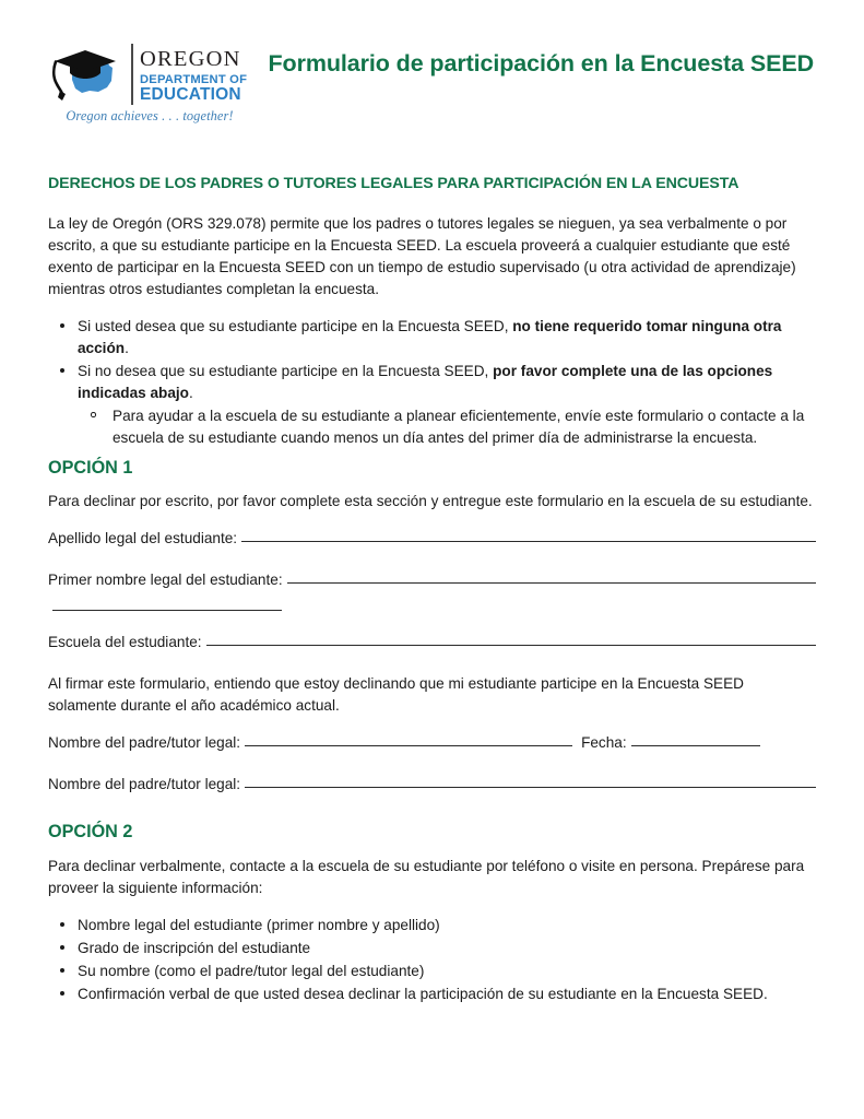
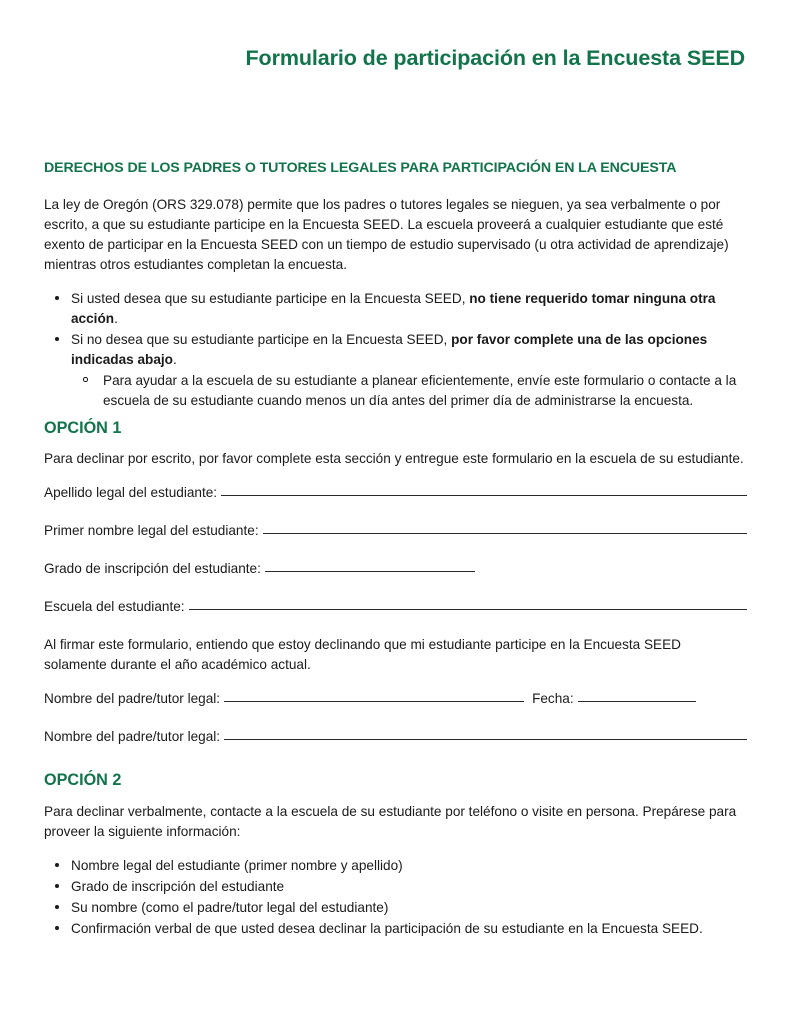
- OREGON
- DEPARTMENT OF
- EDUCATION
- Oregon achieves . . . together!
  Formulario de participación en la Encuesta SEED
  DERECHOS DE LOS PADRES O TUTORES LEGALES PARA PARTICIPACIÓN EN LA ENCUESTA
  La ley de Oregón (ORS 329.078) permite que los padres o tutores legales se nieguen, ya sea verbalmente o por escrito, a que su estudiante participe en la Encuesta SEED. La escuela proveerá a cualquier estudiante que esté exento de participar en la Encuesta SEED con un tiempo de estudio supervisado (u otra actividad de aprendizaje) mientras otros estudiantes completan la encuesta.
  Si usted desea que su estudiante participe en la Encuesta SEED, no tiene requerido tomar ninguna otra acción.
  Si no desea que su estudiante participe en la Encuesta SEED, por favor complete una de las opciones indicadas abajo.
  Para ayudar a la escuela de su estudiante a planear eficientemente, envíe este formulario o contacte a la escuela de su estudiante cuando menos un día antes del primer día de administrarse la encuesta.
  OPCIÓN 1
  Para declinar por escrito, por favor complete esta sección y entregue este formulario en la escuela de su estudiante.
  Apellido legal del estudiante:
  Primer nombre legal del estudiante:
+ Grado de inscripción del estudiante:
  Escuela del estudiante:
  Al firmar este formulario, entiendo que estoy declinando que mi estudiante participe en la Encuesta SEED solamente durante el año académico actual.
  Nombre del padre/tutor legal:
  Fecha:
  Nombre del padre/tutor legal:
  OPCIÓN 2
  Para declinar verbalmente, contacte a la escuela de su estudiante por teléfono o visite en persona. Prepárese para proveer la siguiente información:
  Nombre legal del estudiante (primer nombre y apellido)
  Grado de inscripción del estudiante
  Su nombre (como el padre/tutor legal del estudiante)
  Confirmación verbal de que usted desea declinar la participación de su estudiante en la Encuesta SEED.
